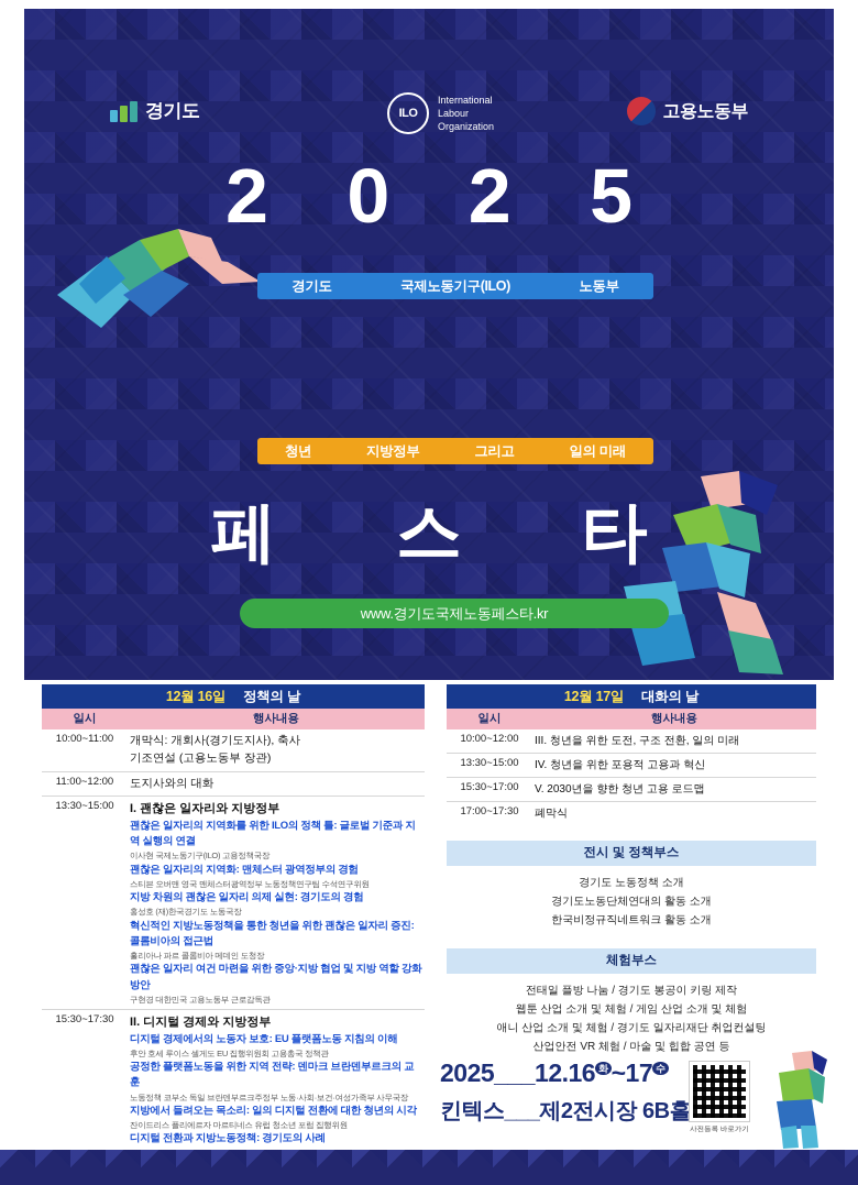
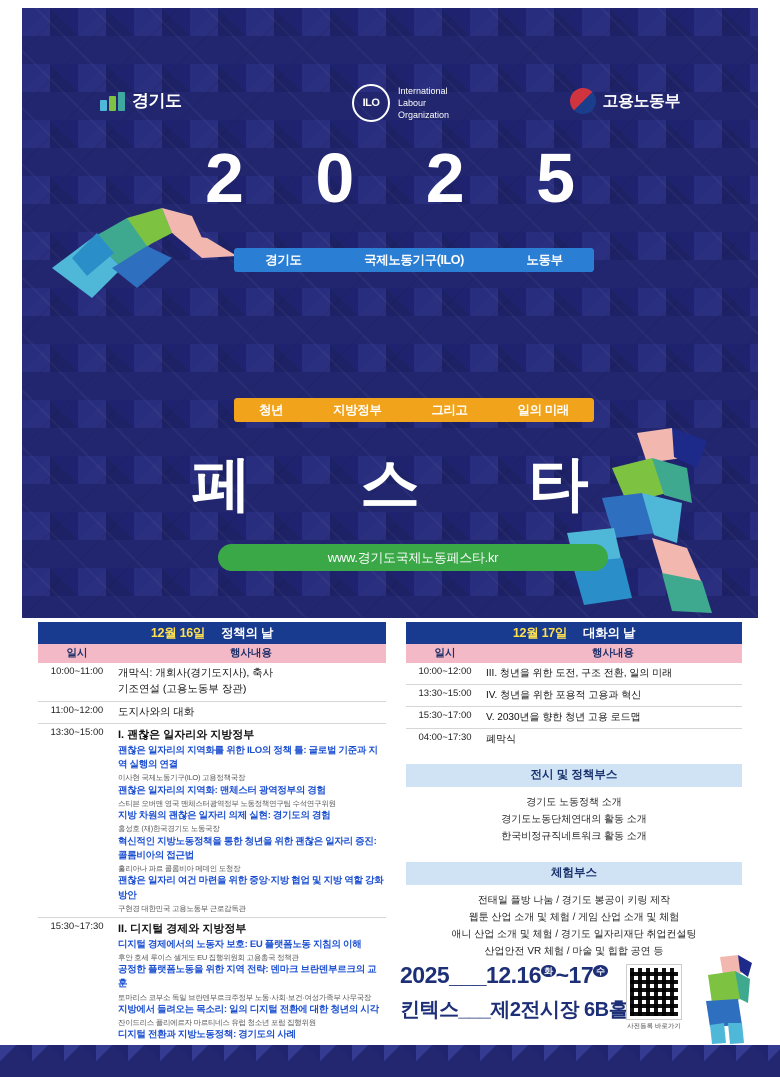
  경기도
  ILO
  International
  Labour
  Organization
  고용노동부
  2 0 2 5
  경기도
  국제노동기구(ILO)
  노동부
  청년
  지방정부
  그리고
  일의 미래
  페 스 타
  www.경기도국제노동페스타.kr
  12월 16일
  정책의 날
  일시
  행사내용
  10:00~11:00	개막식: 개회사(경기도지사), 축사 기조연설 (고용노동부 장관)
  11:00~12:00	도지사와의 대화
  13:30~15:00	I. 괜찮은 일자리와 지방정부 괜찮은 일자리의 지역화를 위한 ILO의 정책 틀: 글로벌 기준과 지역 실행의 연결 이사현 국제노동기구(ILO) 고용정책국장 괜찮은 일자리의 지역화: 맨체스터 광역정부의 경험 스티븐 오버맨 영국 맨체스터광역정부 노동정책연구팀 수석연구위원 지방 차원의 괜찮은 일자리 의제 실현: 경기도의 경험 홍성호 (재)한국경기도 노동국장 혁신적인 지방노동정책을 통한 청년을 위한 괜찮은 일자리 증진: 콜롬비아의 접근법 훌리아나 파르 콜롬비아 메데인 도청장 괜찮은 일자리 여건 마련을 위한 중앙·지방 협업 및 지방 역할 강화 방안 구현경 대한민국 고용노동부 근로감독관
- 15:30~17:30	II. 디지털 경제와 지방정부 디지털 경제에서의 노동자 보호: EU 플랫폼노동 지침의 이해 후안 호세 루이스 셀게도 EU 집행위원회 고용총국 정책관 공정한 플랫폼노동을 위한 지역 전략: 덴마크 브란덴부르크의 교훈 노동정책 코부소 독일 브란덴부르크주정부 노동·사회·보건·여성가족부 사무국장 지방에서 들려오는 목소리: 일의 디지털 전환에 대한 청년의 시각 잔이드리스 플리에르자 마르티네스 유럽 청소년 포럼 집행위원 디지털 전환과 지방노동정책: 경기도의 사례
+ 15:30~17:30	II. 디지털 경제와 지방정부 디지털 경제에서의 노동자 보호: EU 플랫폼노동 지침의 이해 후안 호세 루이스 셀게도 EU 집행위원회 고용총국 정책관 공정한 플랫폼노동을 위한 지역 전략: 덴마크 브란덴부르크의 교훈 토마리스 코부소 독일 브란덴부르크주정부 노동·사회·보건·여성가족부 사무국장 지방에서 들려오는 목소리: 일의 디지털 전환에 대한 청년의 시각 잔이드리스 플리에르자 마르티네스 유럽 청소년 포럼 집행위원 디지털 전환과 지방노동정책: 경기도의 사례
  12월 17일
  대화의 날
  일시
  행사내용
  10:00~12:00	III. 청년을 위한 도전, 구조 전환, 일의 미래
  13:30~15:00	IV. 청년을 위한 포용적 고용과 혁신
  15:30~17:00	V. 2030년을 향한 청년 고용 로드맵
- 17:00~17:30	폐막식
+ 04:00~17:30	폐막식
  전시 및 정책부스
  경기도 노동정책 소개
  경기도노동단체연대의 활동 소개
  한국비정규직네트워크 활동 소개
  체험부스
  전태일 플방 나눔 / 경기도 봉공이 키링 제작
  웹툰 산업 소개 및 체험 / 게임 산업 소개 및 체험
  애니 산업 소개 및 체험 / 경기도 일자리재단 취업컨설팅
  산업안전 VR 체험 / 마술 및 힙합 공연 등
  2025___12.16 화 ~17 수
  킨텍스___제2전시장 6B홀
